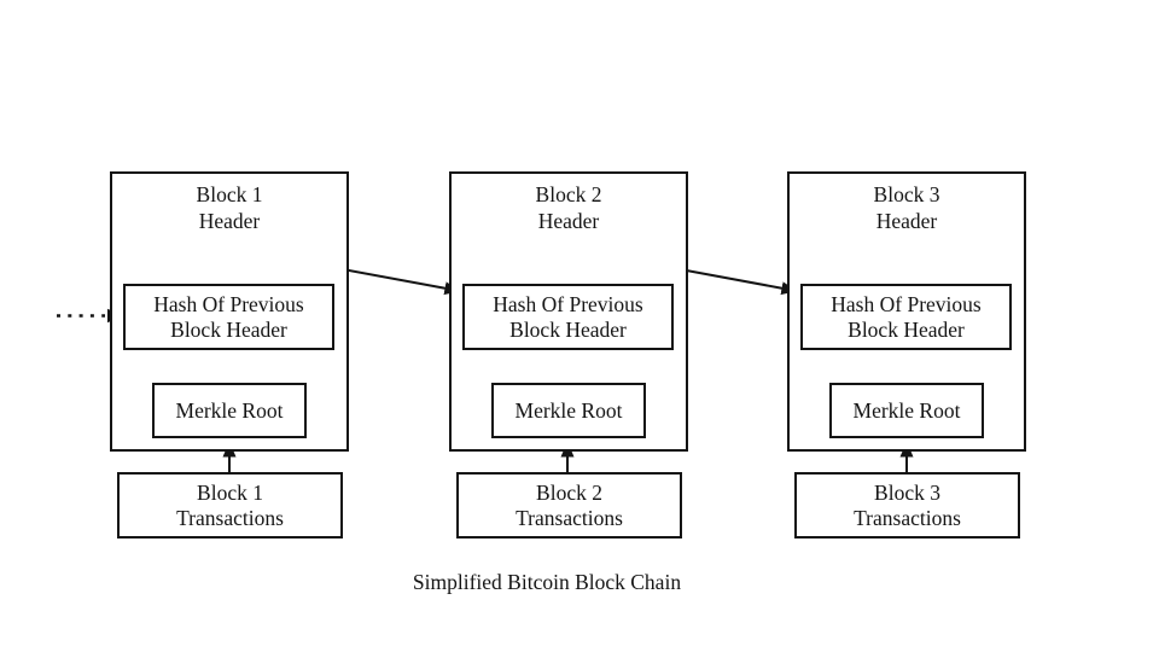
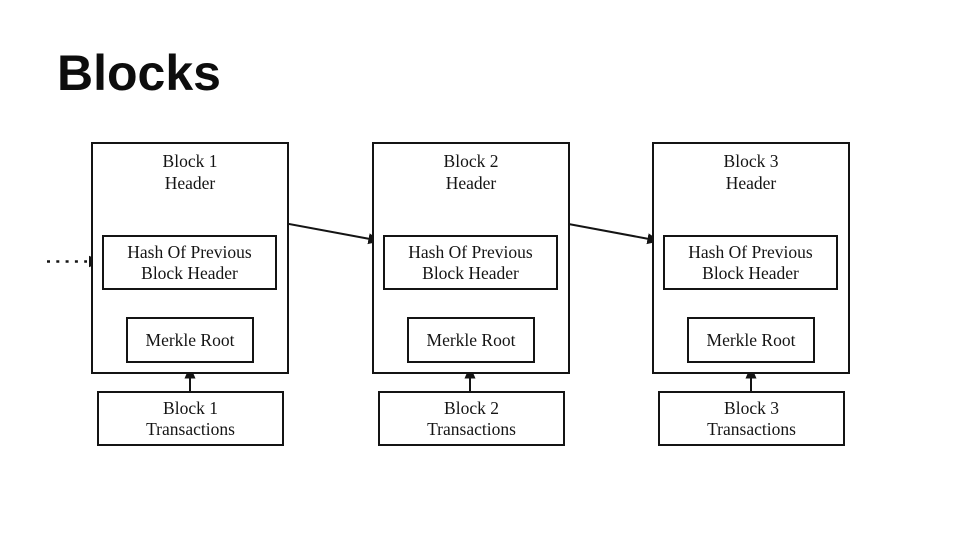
+ Blocks
  Block 1
  Header
  Hash Of Previous
  Block Header
  Merkle Root
  Block 1
  Transactions
  Block 2
  Header
  Hash Of Previous
  Block Header
  Merkle Root
  Block 2
  Transactions
  Block 3
  Header
  Hash Of Previous
  Block Header
  Merkle Root
  Block 3
  Transactions
- Simplified Bitcoin Block Chain
